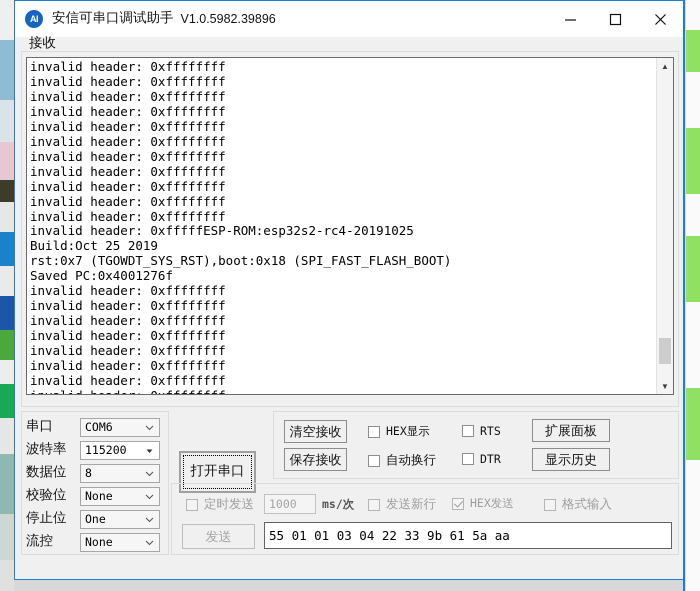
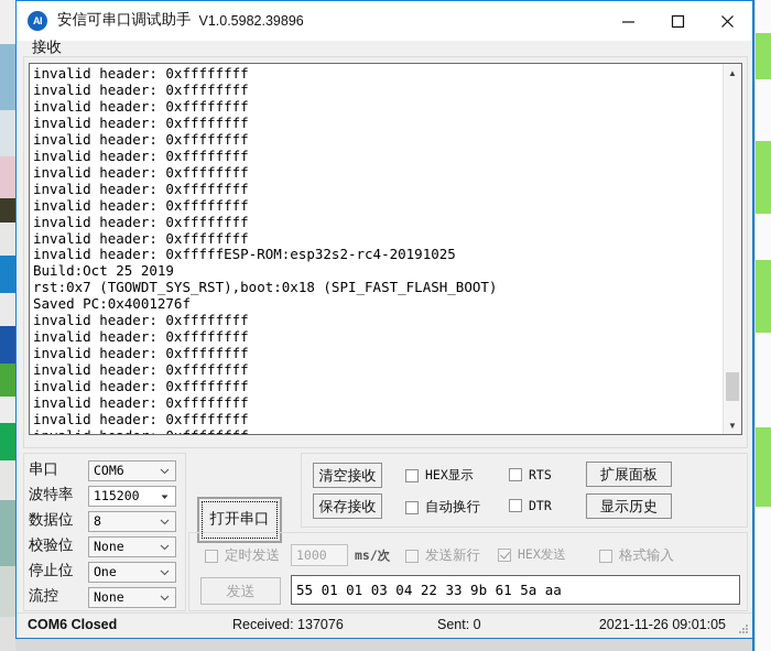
  AI
  安信可串口调试助手
  V1.0.5982.39896
  接收
  invalid header: 0xffffffff
  invalid header: 0xffffffff
  invalid header: 0xffffffff
  invalid header: 0xffffffff
  invalid header: 0xffffffff
  invalid header: 0xffffffff
  invalid header: 0xffffffff
  invalid header: 0xffffffff
  invalid header: 0xffffffff
  invalid header: 0xffffffff
  invalid header: 0xffffffff
  invalid header: 0xfffffESP-ROM:esp32s2-rc4-20191025
  Build:Oct 25 2019
  rst:0x7 (TGOWDT_SYS_RST),boot:0x18 (SPI_FAST_FLASH_BOOT)
  Saved PC:0x4001276f
  invalid header: 0xffffffff
  invalid header: 0xffffffff
  invalid header: 0xffffffff
  invalid header: 0xffffffff
  invalid header: 0xffffffff
  invalid header: 0xffffffff
  invalid header: 0xffffffff
  ▲
  ▼
  串口
  COM6
  波特率
  115200
  数据位
  8
  校验位
  None
  停止位
  One
  流控
  None
  打开串口
  清空接收
  保存接收
  HEX显示
  自动换行
  RTS
  DTR
  扩展面板
  显示历史
  定时发送
  1000
  ms/次
  发送新行
  HEX发送
  格式输入
  发送
  55 01 01 03 04 22 33 9b 61 5a aa
+ COM6 Closed
+ Received: 137076
+ Sent: 0
+ 2021-11-26 09:01:05
